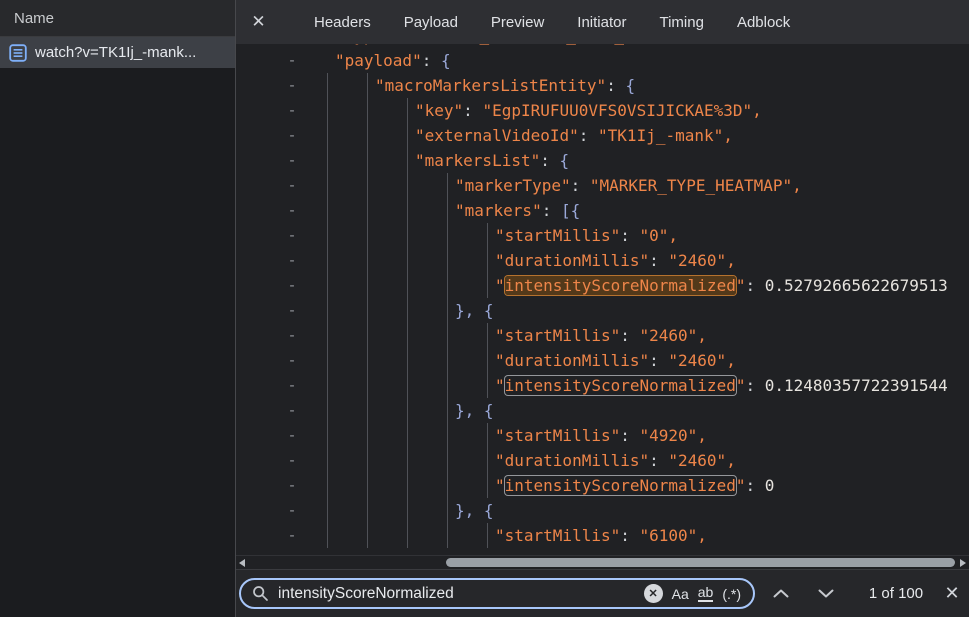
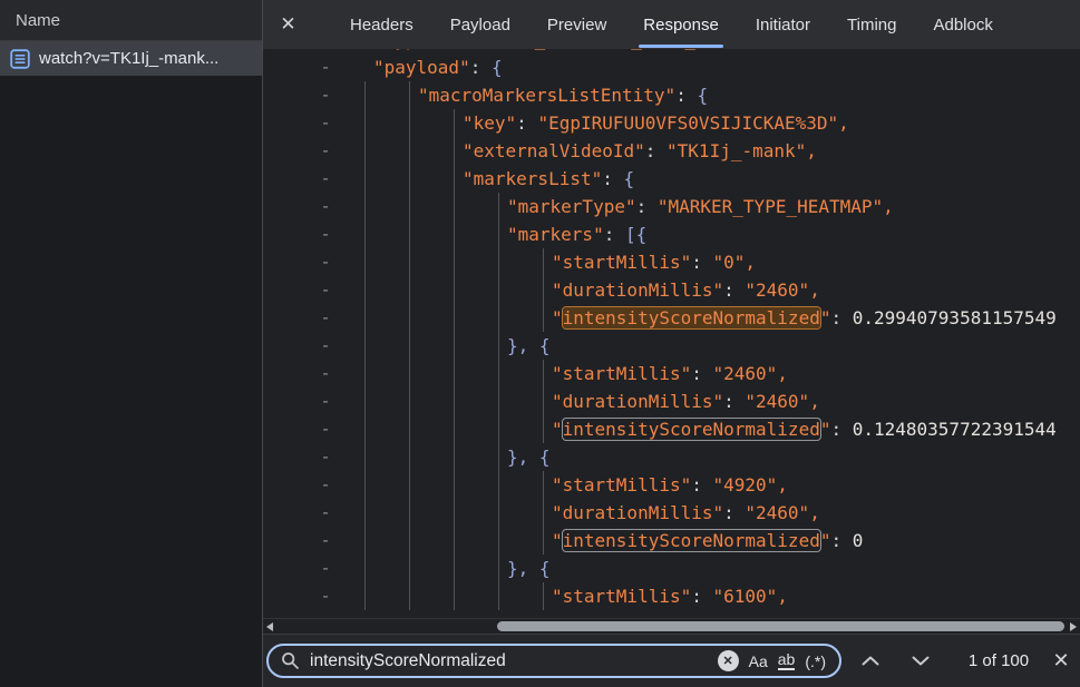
  Name
  watch?v=TK1Ij_-mank...
  ✕
  Headers
  Payload
  Preview
+ Response
  Initiator
  Timing
  Adblock
  -
  "payload": {
  -
  "macroMarkersListEntity": {
  -
  "key": "EgpIRUFUU0VFS0VSIJICKAE%3D",
  -
  "externalVideoId": "TK1Ij_-mank",
  -
  "markersList": {
  -
  "markerType": "MARKER_TYPE_HEATMAP",
  -
  "markers": [{
  -
  "startMillis": "0",
  -
  "durationMillis": "2460",
  -
- "intensityScoreNormalized": 0.52792665622679513
+ "intensityScoreNormalized": 0.29940793581157549
  -
  }, {
  -
  "startMillis": "2460",
  -
  "durationMillis": "2460",
  -
  "intensityScoreNormalized": 0.12480357722391544
  -
  }, {
  -
  "startMillis": "4920",
  -
  "durationMillis": "2460",
  -
  "intensityScoreNormalized": 0
  -
  }, {
  -
  "startMillis": "6100",
  intensityScoreNormalized
  ✕
  Aa
  ab
  (.*)
  1 of 100
  ✕
